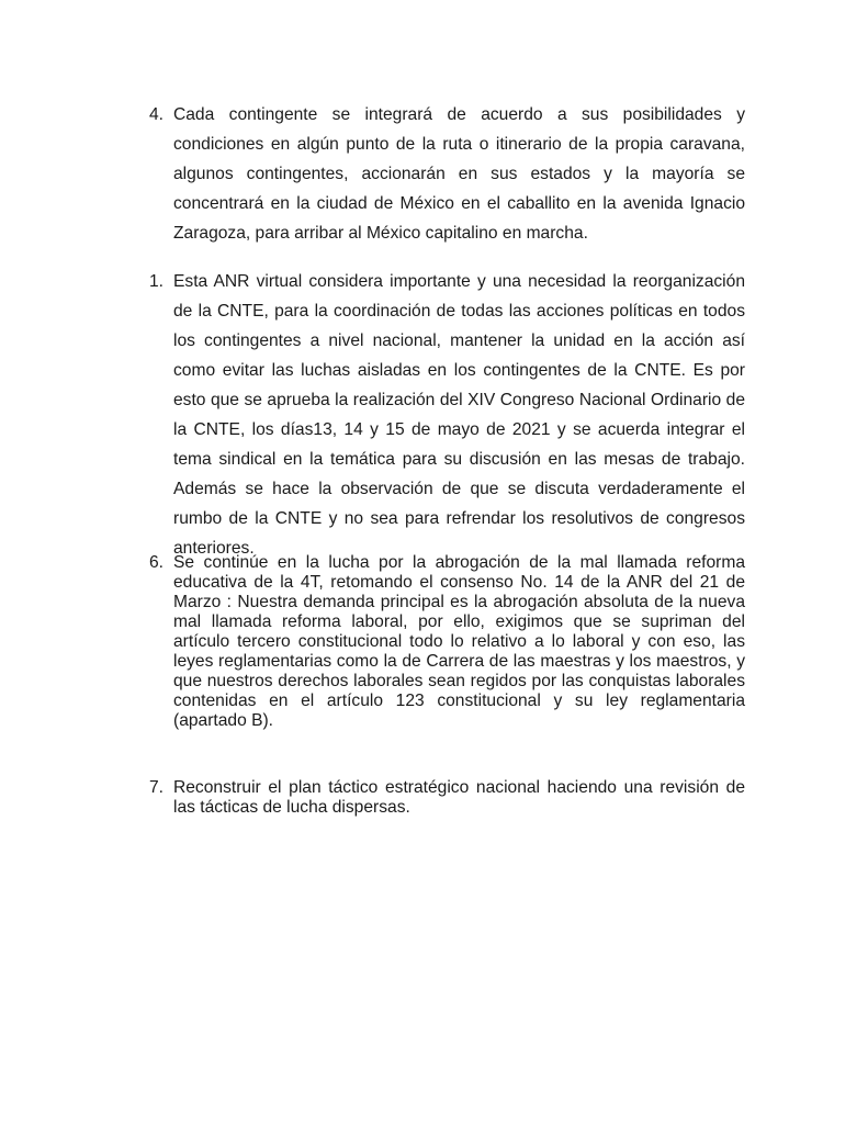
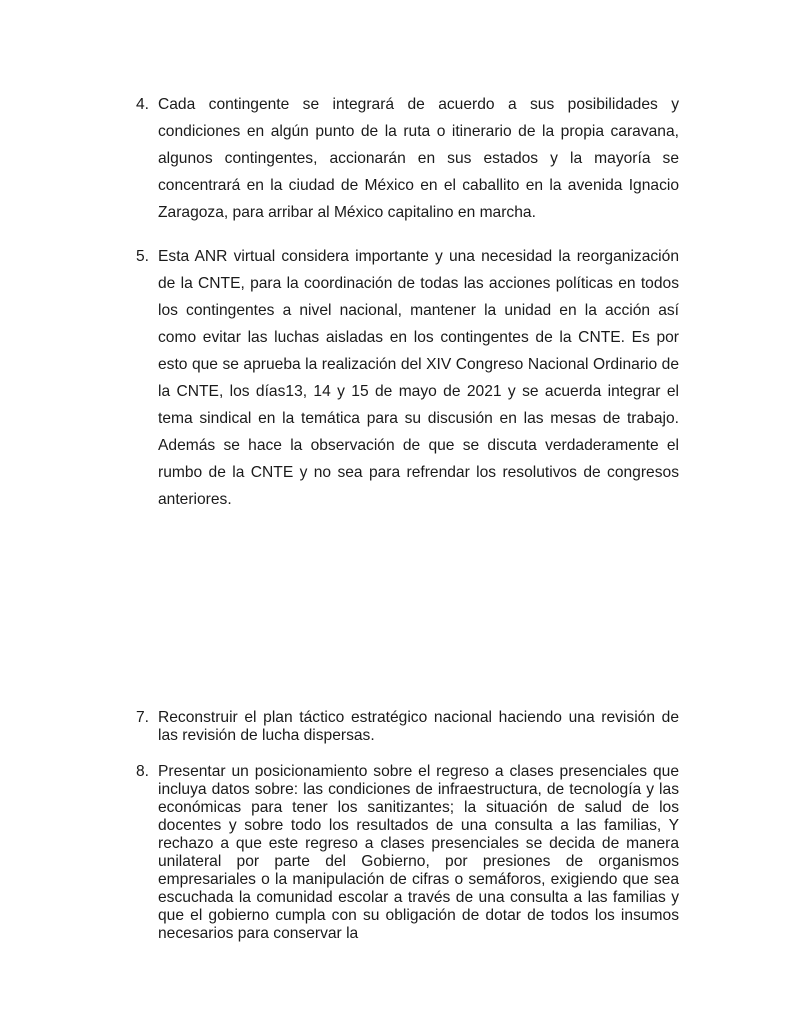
  4.
  Cada contingente se integrará de acuerdo a sus posibilidades y condiciones en algún punto de la ruta o itinerario de la propia caravana, algunos contingentes, accionarán en sus estados y la mayoría se concentrará en la ciudad de México en el caballito en la avenida Ignacio Zaragoza, para arribar al México capitalino en marcha.
- 1.
+ 5.
  Esta ANR virtual considera importante y una necesidad la reorganización de la CNTE, para la coordinación de todas las acciones políticas en todos los contingentes a nivel nacional, mantener la unidad en la acción así como evitar las luchas aisladas en los contingentes de la CNTE. Es por esto que se aprueba la realización del XIV Congreso Nacional Ordinario de la CNTE, los días13, 14 y 15 de mayo de 2021 y se acuerda integrar el tema sindical en la temática para su discusión en las mesas de trabajo. Además se hace la observación de que se discuta verdaderamente el rumbo de la CNTE y no sea para refrendar los resolutivos de congresos anteriores.
- 6.
- Se continúe en la lucha por la abrogación de la mal llamada reforma educativa de la 4T, retomando el consenso No. 14 de la ANR del 21 de Marzo : Nuestra demanda principal es la abrogación absoluta de la nueva mal llamada reforma laboral, por ello, exigimos que se supriman del artículo tercero constitucional todo lo relativo a lo laboral y con eso, las leyes reglamentarias como la de Carrera de las maestras y los maestros, y que nuestros derechos laborales sean regidos por las conquistas laborales contenidas en el artículo 123 constitucional y su ley reglamentaria (apartado B).
  7.
- Reconstruir el plan táctico estratégico nacional haciendo una revisión de las tácticas de lucha dispersas.
+ Reconstruir el plan táctico estratégico nacional haciendo una revisión de las revisión de lucha dispersas.
+ 8.
+ Presentar un posicionamiento sobre el regreso a clases presenciales que incluya datos sobre: las condiciones de infraestructura, de tecnología y las económicas para tener los sanitizantes; la situación de salud de los docentes y sobre todo los resultados de una consulta a las familias, Y rechazo a que este regreso a clases presenciales se decida de manera unilateral por parte del Gobierno, por presiones de organismos empresariales o la manipulación de cifras o semáforos, exigiendo que sea escuchada la comunidad escolar a través de una consulta a las familias y que el gobierno cumpla con su obligación de dotar de todos los insumos necesarios para conservar la
